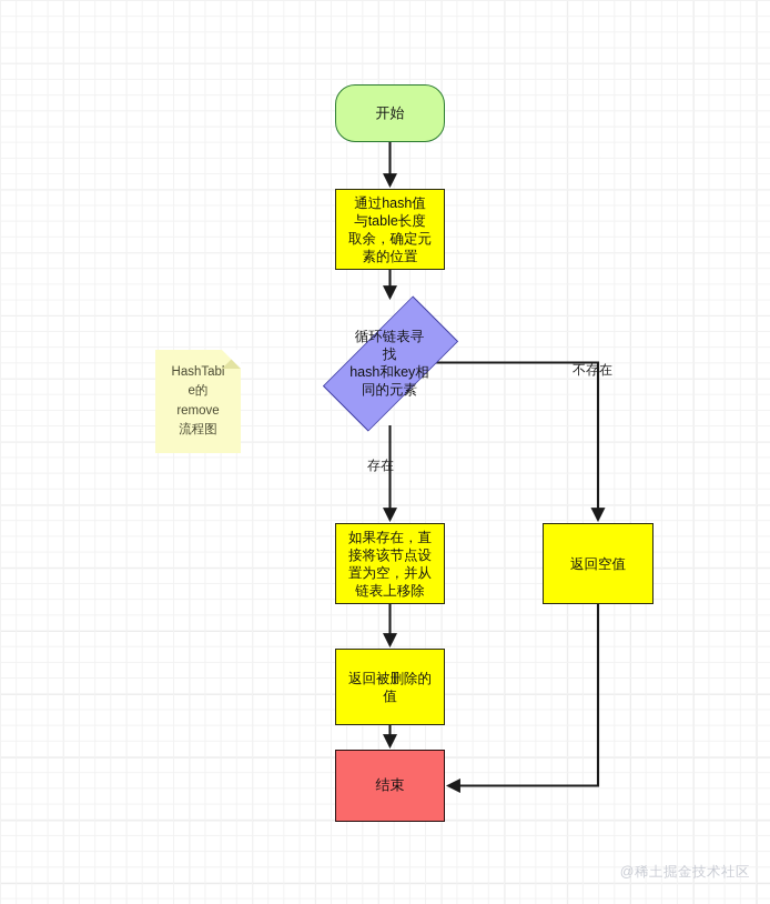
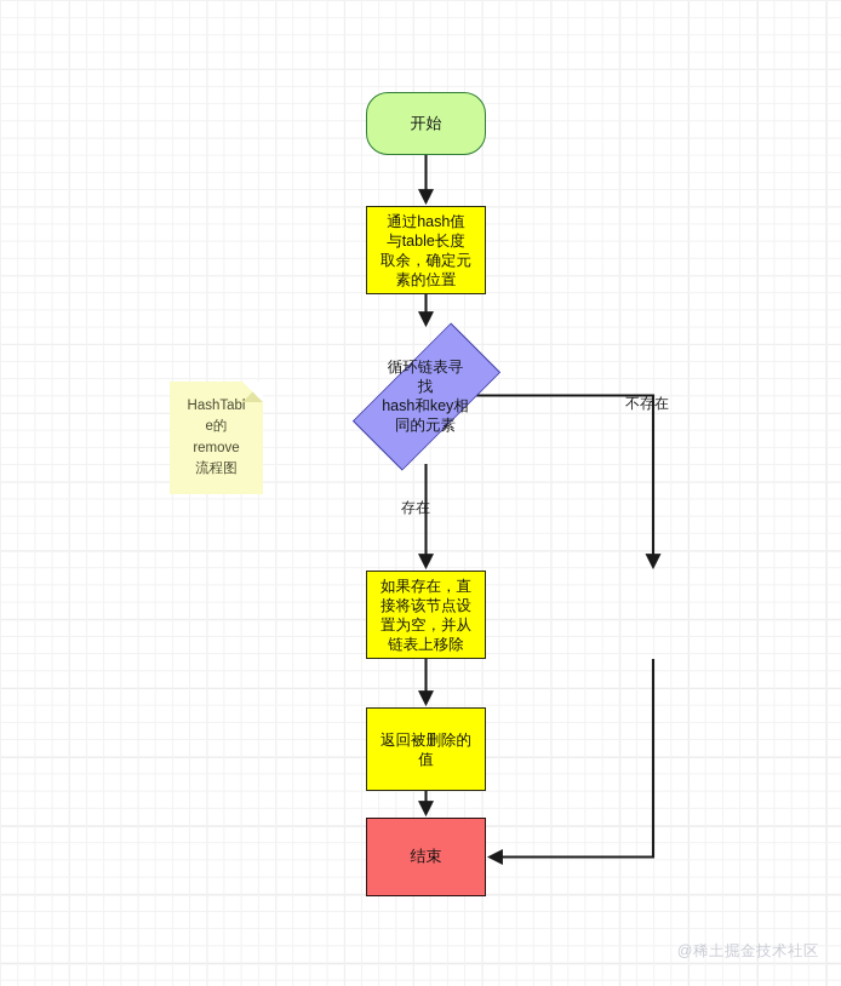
  HashTabl
  e的
  remove
  流程图
  开始
  通过hash值
  与table长度
  取余，确定元
  素的位置
  循环链表寻找
  hash和key相
  同的元素
  如果存在，直
  接将该节点设
  置为空，并从
  链表上移除
  返回被删除的
  值
- 返回空值
  结束
  存在
  不存在
  @稀土掘金技术社区
